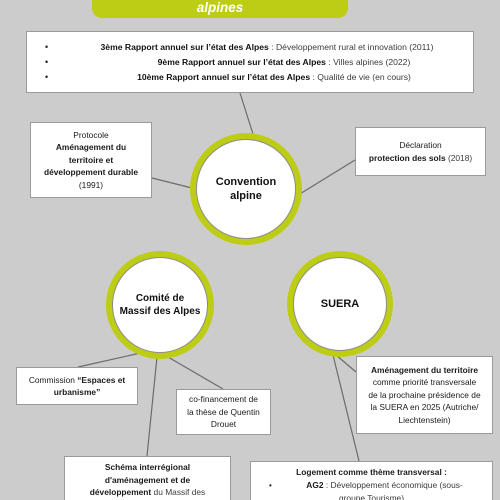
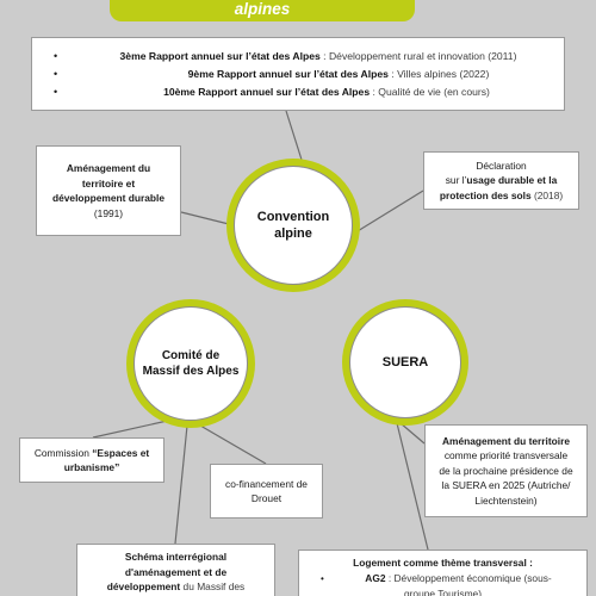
  alpines
  •
  3ème Rapport annuel sur l’état des Alpes : Développement rural et innovation (2011)
  •
  9ème Rapport annuel sur l’état des Alpes : Villes alpines (2022)
  •
  10ème Rapport annuel sur l’état des Alpes : Qualité de vie (en cours)
- Protocole
  Aménagement du
  territoire et
  développement durable
  (1991)
  Déclaration
+ sur l’usage durable et la
  protection des sols (2018)
  Convention
  alpine
  Comité de
  Massif des Alpes
  SUERA
  Commission “Espaces et
  urbanisme”
  co-financement de
- la thèse de Quentin
  Drouet
  Aménagement du territoire
  comme priorité transversale
  de la prochaine présidence de
  la SUERA en 2025 (Autriche/
  Liechtenstein)
  Schéma interrégional
  d'aménagement et de
  développement du Massif des
  Logement comme thème transversal :
  •
  AG2 : Développement économique (sous-
  groupe Tourisme)
